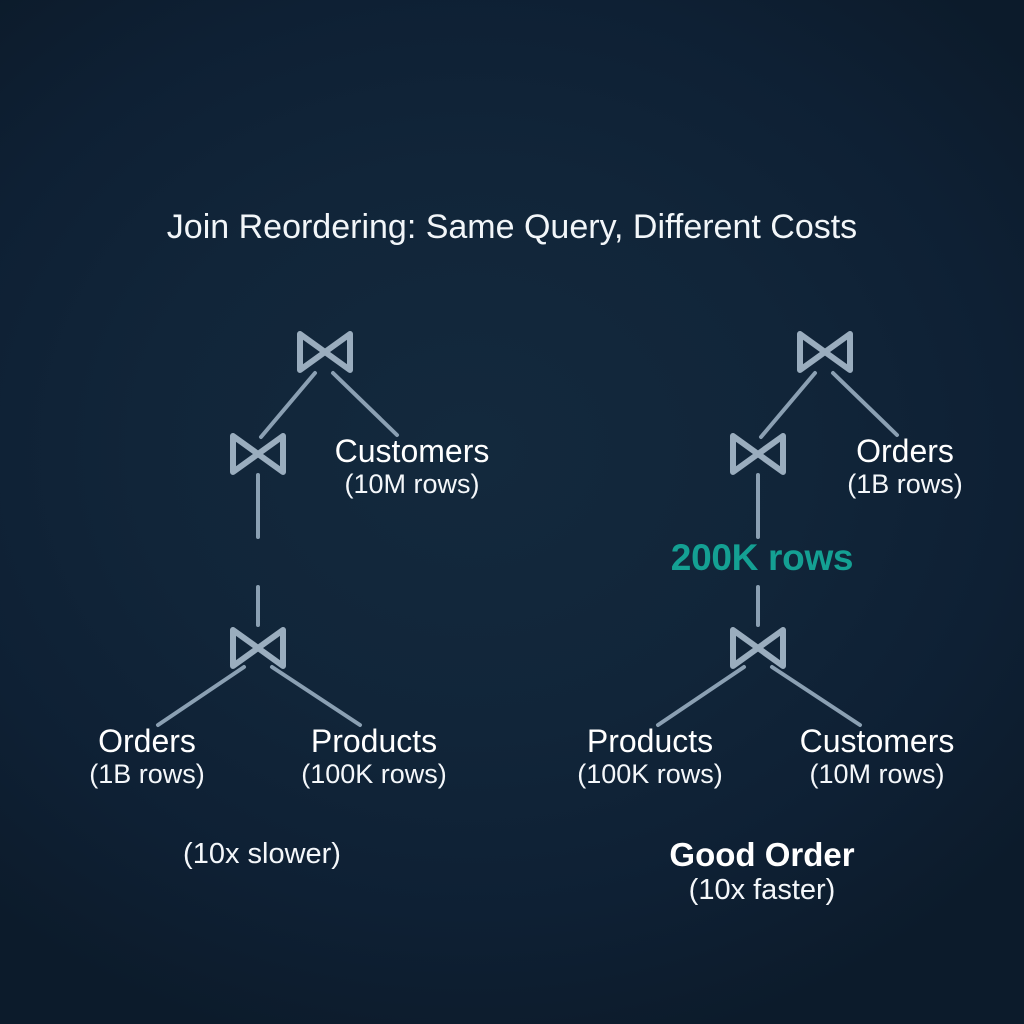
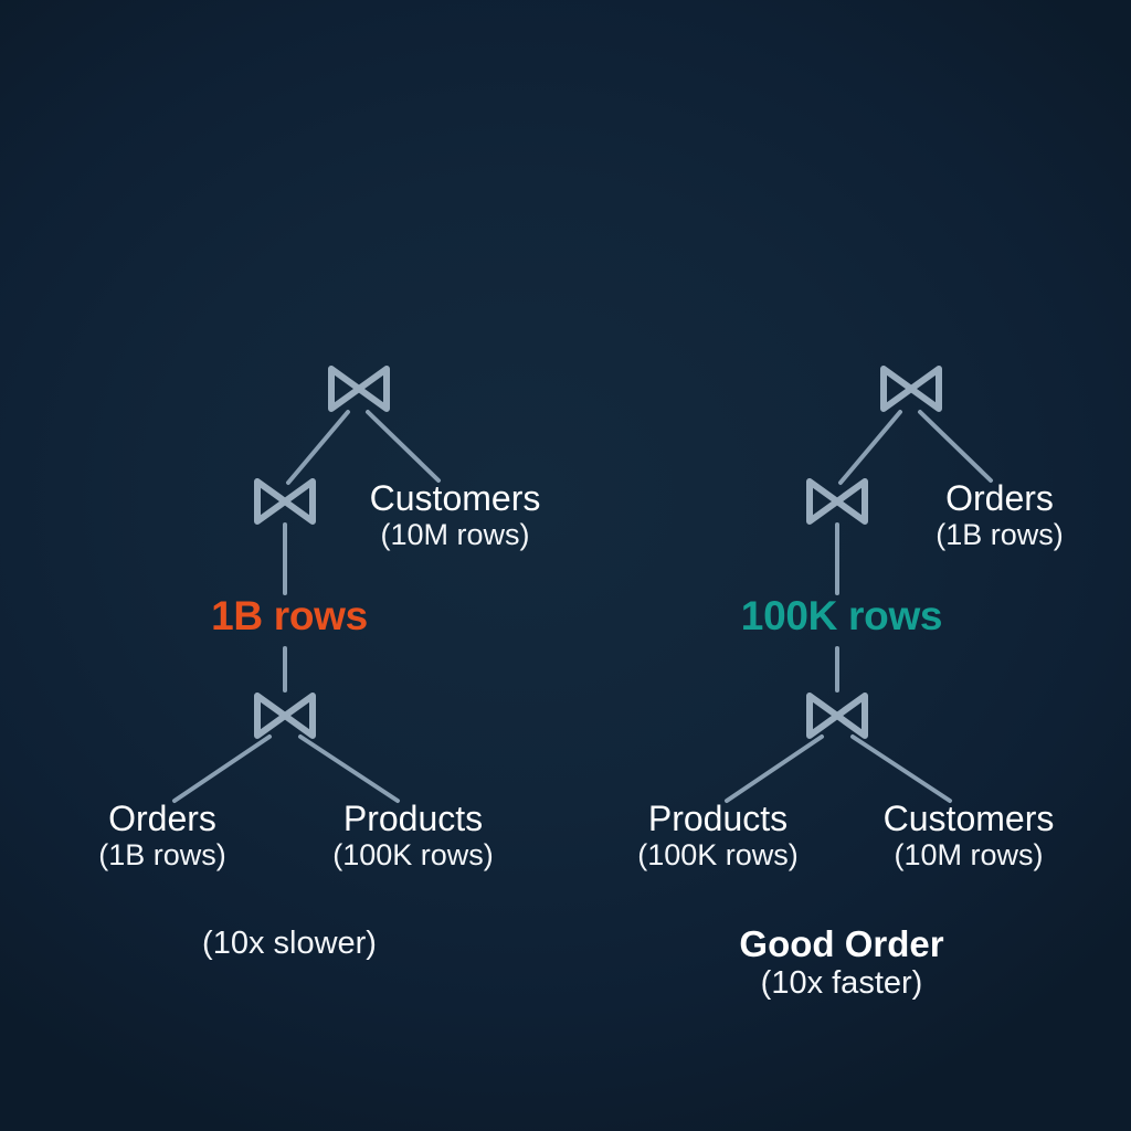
- Join Reordering: Same Query, Different Costs
  Customers
  (10M rows)
+ 1B rows
  Orders
  (1B rows)
  Products
  (100K rows)
  (10x slower)
  Orders
  (1B rows)
- 200K rows
+ 100K rows
  Products
  (100K rows)
  Customers
  (10M rows)
  Good Order
  (10x faster)
